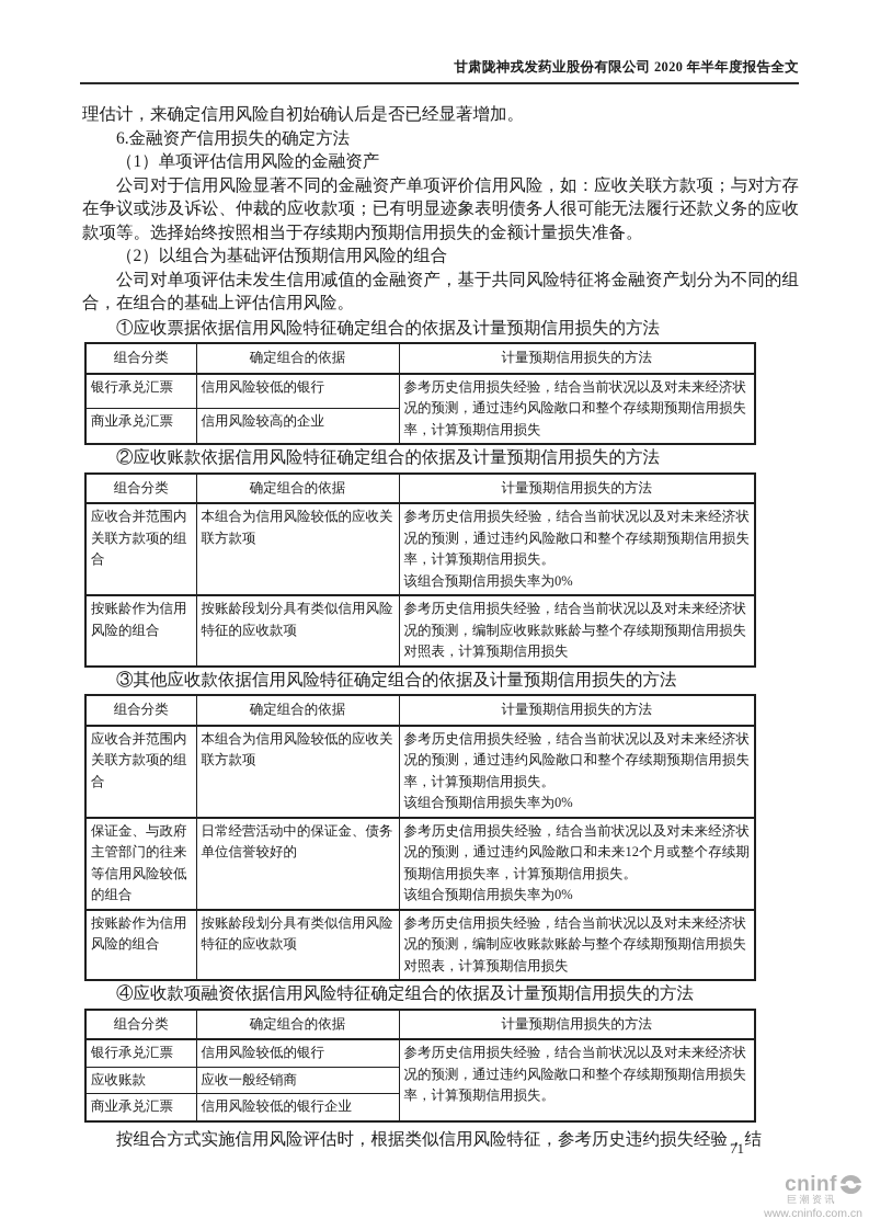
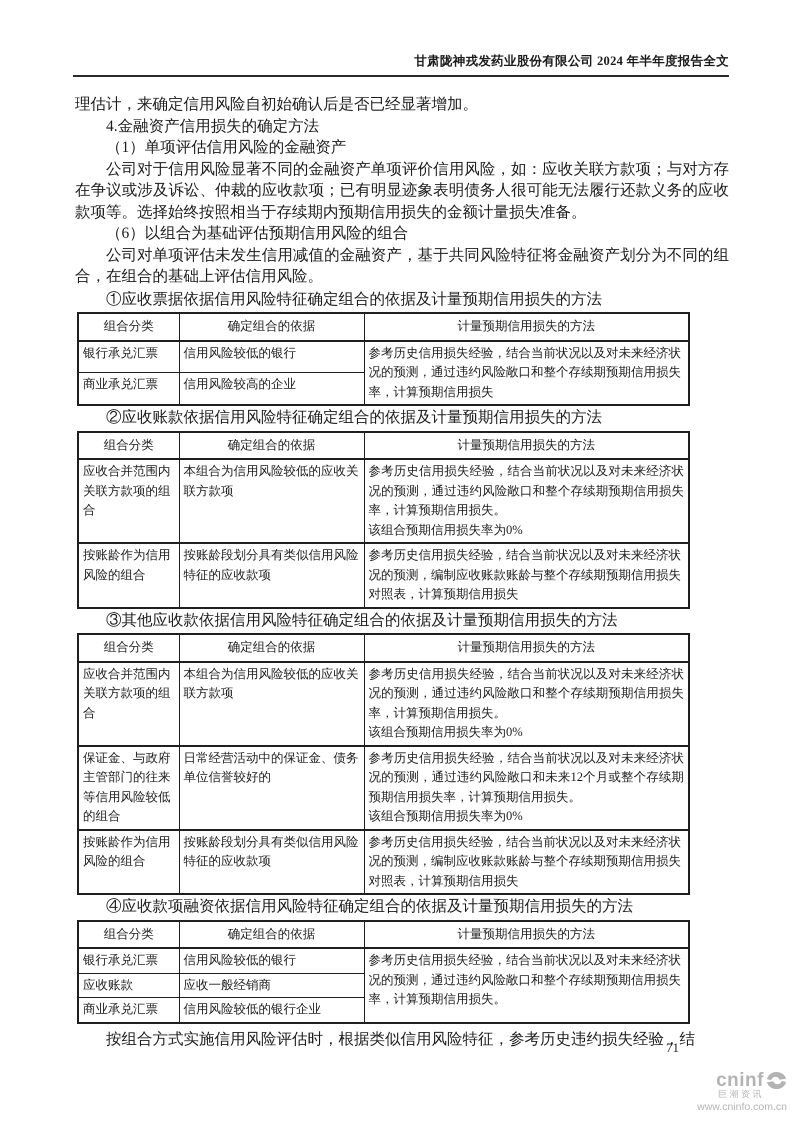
- 甘肃陇神戎发药业股份有限公司 2020 年半年度报告全文
+ 甘肃陇神戎发药业股份有限公司 2024 年半年度报告全文
  理估计，来确定信用风险自初始确认后是否已经显著增加。
- 6.金融资产信用损失的确定方法
+ 4.金融资产信用损失的确定方法
  （1）单项评估信用风险的金融资产
  公司对于信用风险显著不同的金融资产单项评价信用风险，如：应收关联方款项；与对方存在争议或涉及诉讼、仲裁的应收款项；已有明显迹象表明债务人很可能无法履行还款义务的应收款项等。选择始终按照相当于存续期内预期信用损失的金额计量损失准备。
- （2）以组合为基础评估预期信用风险的组合
+ （6）以组合为基础评估预期信用风险的组合
  公司对单项评估未发生信用减值的金融资产，基于共同风险特征将金融资产划分为不同的组合，在组合的基础上评估信用风险。
  ①应收票据依据信用风险特征确定组合的依据及计量预期信用损失的方法
  组合分类	确定组合的依据	计量预期信用损失的方法
  银行承兑汇票	信用风险较低的银行	参考历史信用损失经验，结合当前状况以及对未来经济状况的预测，通过违约风险敞口和整个存续期预期信用损失率，计算预期信用损失
  商业承兑汇票	信用风险较高的企业
  ②应收账款依据信用风险特征确定组合的依据及计量预期信用损失的方法
  组合分类	确定组合的依据	计量预期信用损失的方法
  应收合并范围内关联方款项的组合	本组合为信用风险较低的应收关联方款项	参考历史信用损失经验，结合当前状况以及对未来经济状况的预测，通过违约风险敞口和整个存续期预期信用损失率，计算预期信用损失。 该组合预期信用损失率为0%
  按账龄作为信用风险的组合	按账龄段划分具有类似信用风险特征的应收款项	参考历史信用损失经验，结合当前状况以及对未来经济状况的预测，编制应收账款账龄与整个存续期预期信用损失对照表，计算预期信用损失
  ③其他应收款依据信用风险特征确定组合的依据及计量预期信用损失的方法
  组合分类	确定组合的依据	计量预期信用损失的方法
  应收合并范围内关联方款项的组合	本组合为信用风险较低的应收关联方款项	参考历史信用损失经验，结合当前状况以及对未来经济状况的预测，通过违约风险敞口和整个存续期预期信用损失率，计算预期信用损失。 该组合预期信用损失率为0%
  保证金、与政府主管部门的往来等信用风险较低的组合	日常经营活动中的保证金、债务单位信誉较好的	参考历史信用损失经验，结合当前状况以及对未来经济状况的预测，通过违约风险敞口和未来12个月或整个存续期预期信用损失率，计算预期信用损失。 该组合预期信用损失率为0%
  按账龄作为信用风险的组合	按账龄段划分具有类似信用风险特征的应收款项	参考历史信用损失经验，结合当前状况以及对未来经济状况的预测，编制应收账款账龄与整个存续期预期信用损失对照表，计算预期信用损失
  ④应收款项融资依据信用风险特征确定组合的依据及计量预期信用损失的方法
  组合分类	确定组合的依据	计量预期信用损失的方法
  银行承兑汇票	信用风险较低的银行	参考历史信用损失经验，结合当前状况以及对未来经济状况的预测，通过违约风险敞口和整个存续期预期信用损失率，计算预期信用损失。
  应收账款	应收一般经销商
  商业承兑汇票	信用风险较低的银行企业
  按组合方式实施信用风险评估时，根据类似信用风险特征，参考历史违约损失经验，结
  71
  cninf
  巨潮资讯
  www.cninfo.com.cn
